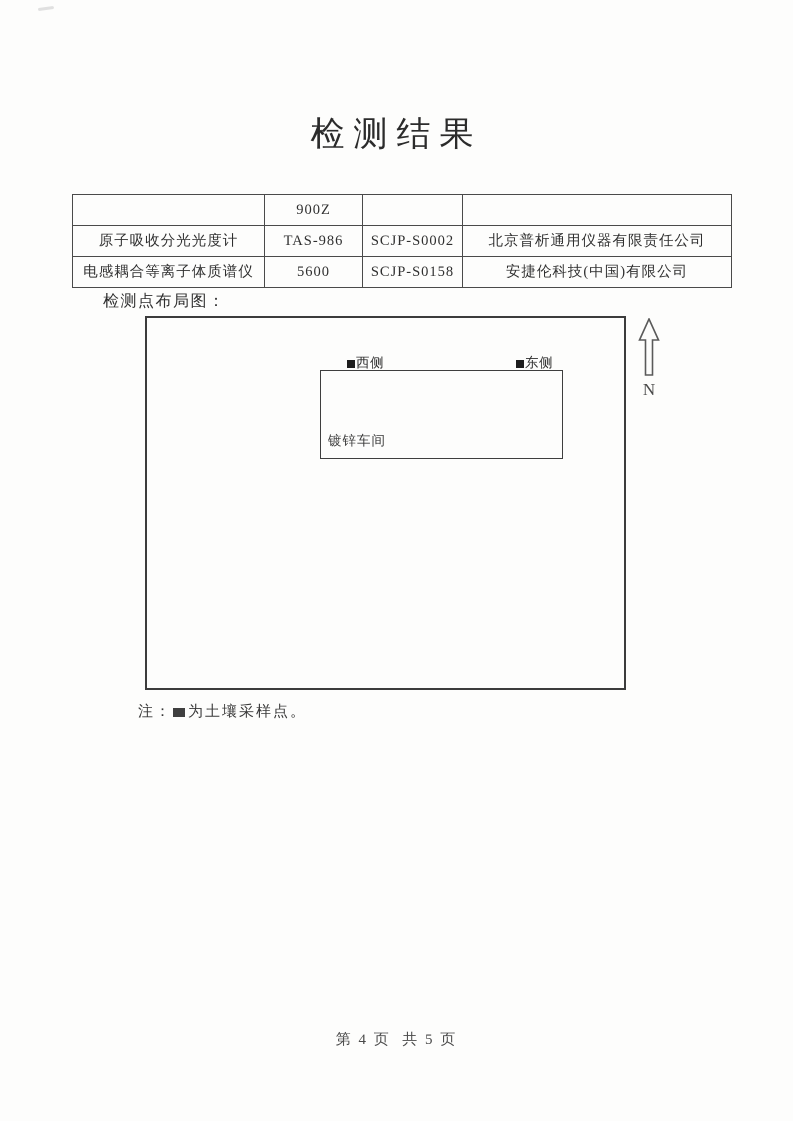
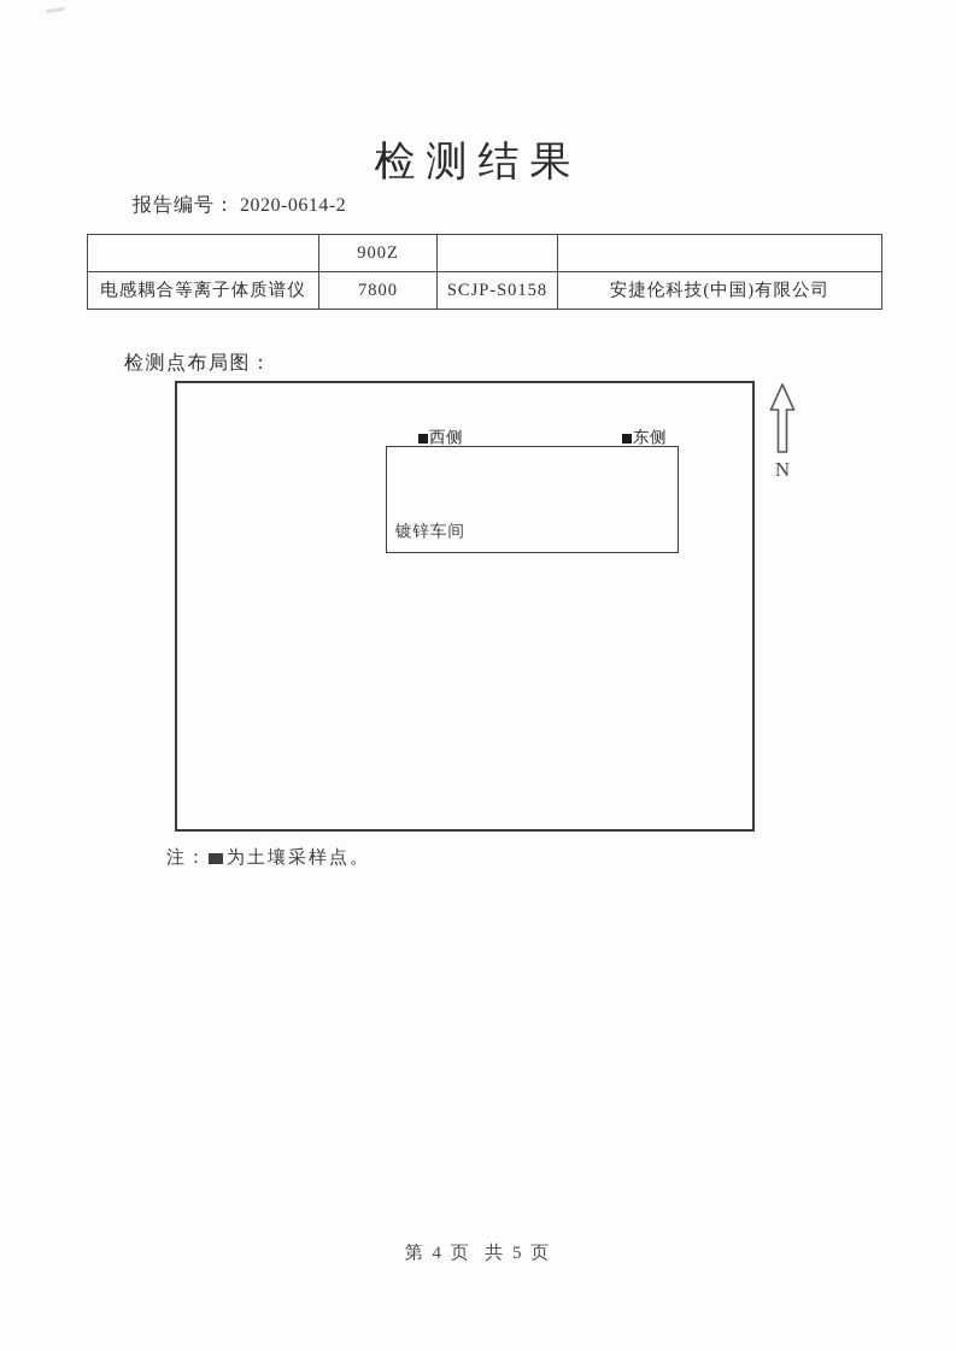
  检测结果
+ 报告编号： 2020-0614-2
  	900Z
- 原子吸收分光光度计	TAS-986	SCJP-S0002	北京普析通用仪器有限责任公司
- 电感耦合等离子体质谱仪	5600	SCJP-S0158	安捷伦科技(中国)有限公司
+ 电感耦合等离子体质谱仪	7800	SCJP-S0158	安捷伦科技(中国)有限公司
  检测点布局图：
  西侧
  东侧
  镀锌车间
  N
  注：
  为土壤采样点。
  第 4 页 共 5 页
